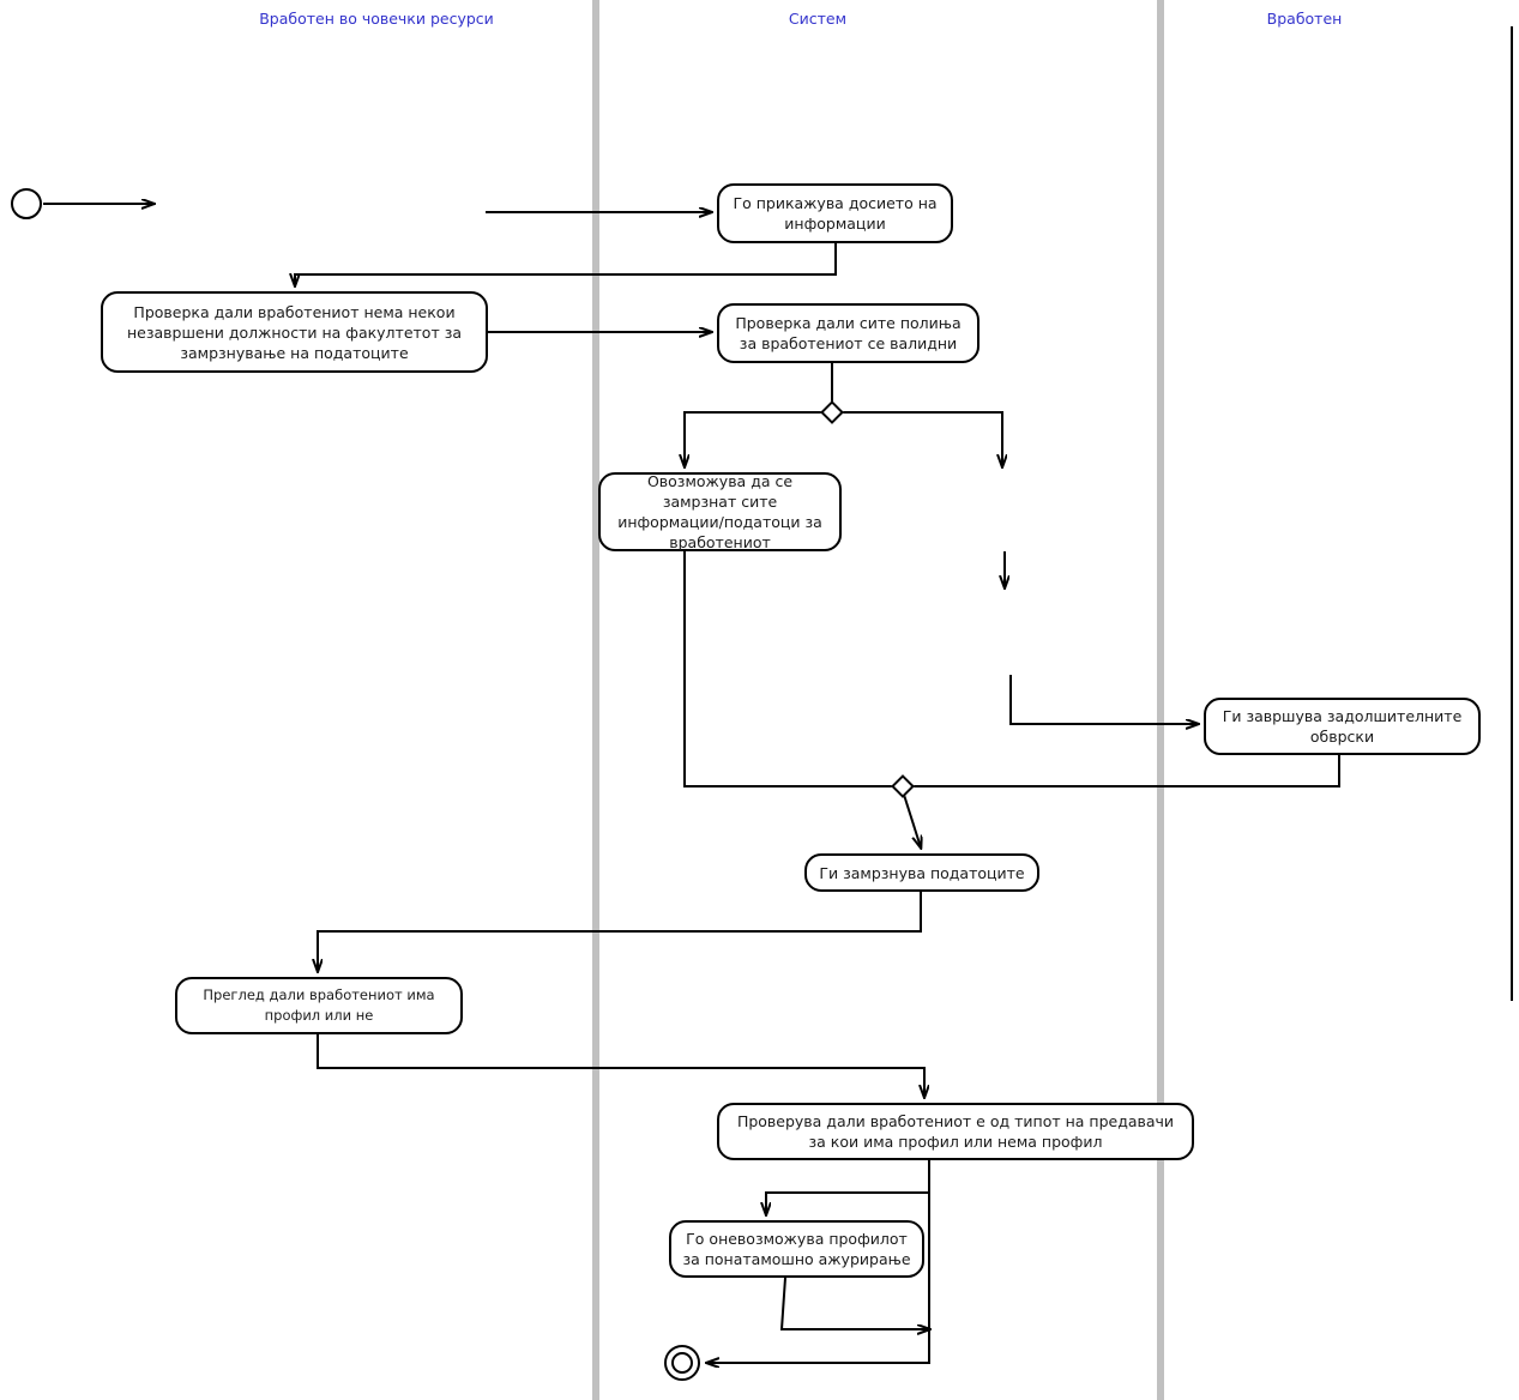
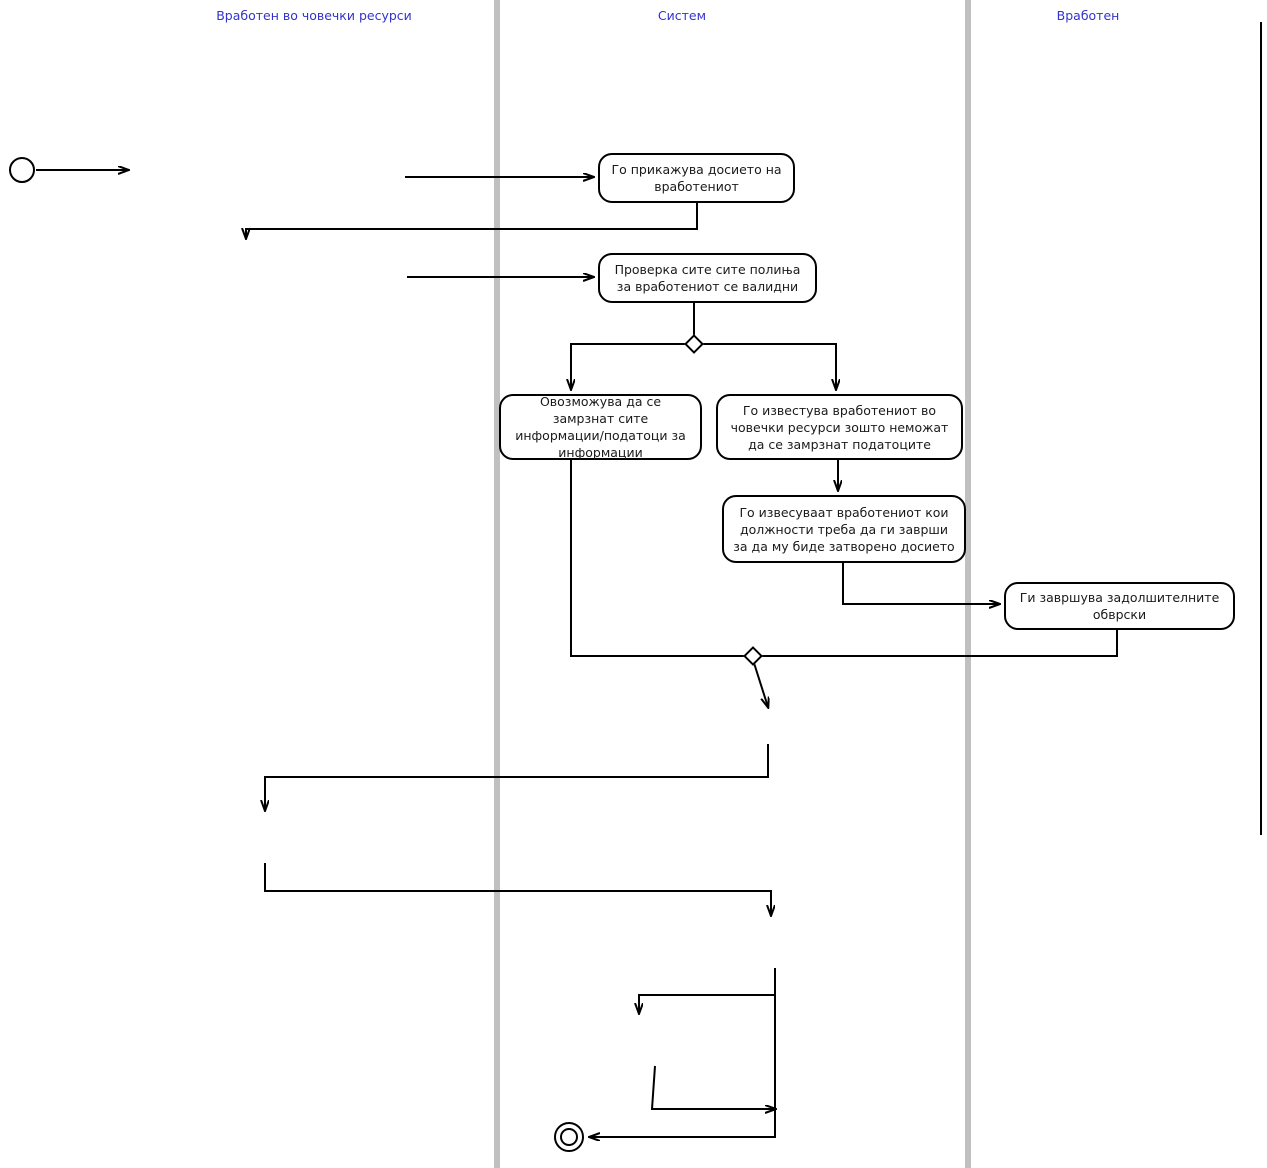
  Вработен во човечки ресурси
  Систем
  Вработен
- Го прикажува досието на информации
+ Го прикажува досието на вработениот
- Проверка дали вработениот нема некои незавршени должности на факултетот за замрзнување на податоците
- Проверка дали сите полиња за вработениот се валидни
+ Проверка сите сите полиња за вработениот се валидни
- Овозможува да се замрзнат сите информации/податоци за вработениот
+ Овозможува да се замрзнат сите информации/податоци за информации
+ Го известува вработениот во човечки ресурси зошто неможат да се замрзнат податоците
+ Го извесуваат вработениот кои должности треба да ги заврши за да му биде затворено досието
  Ги завршува задолшителните обврски
- Ги замрзнува податоците
- Преглед дали вработениот има профил или не
- Проверува дали вработениот е од типот на предавачи за кои има профил или нема профил
- Го оневозможува профилот за понатамошно ажурирање
